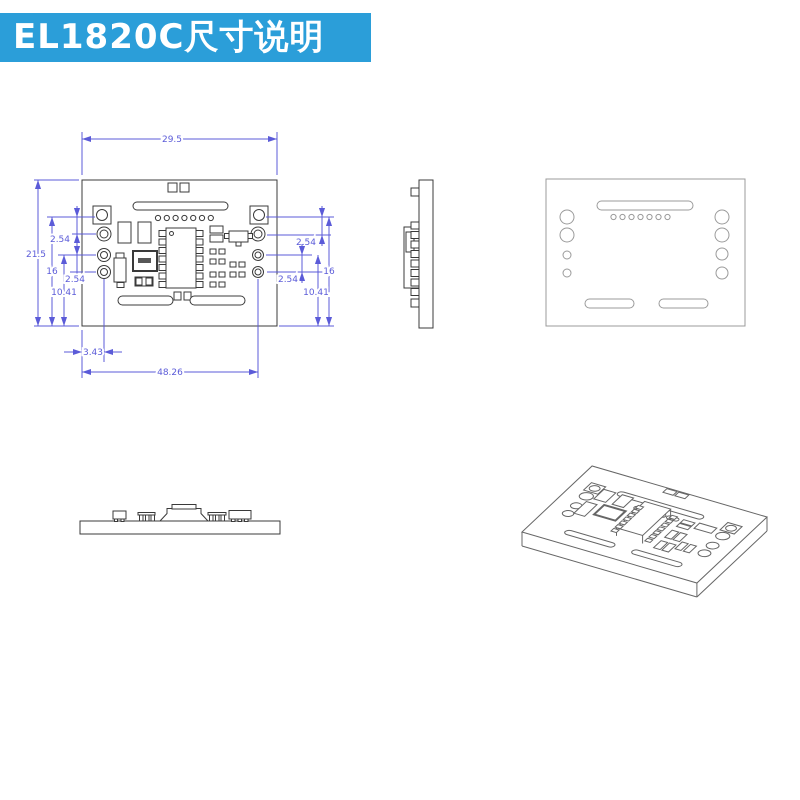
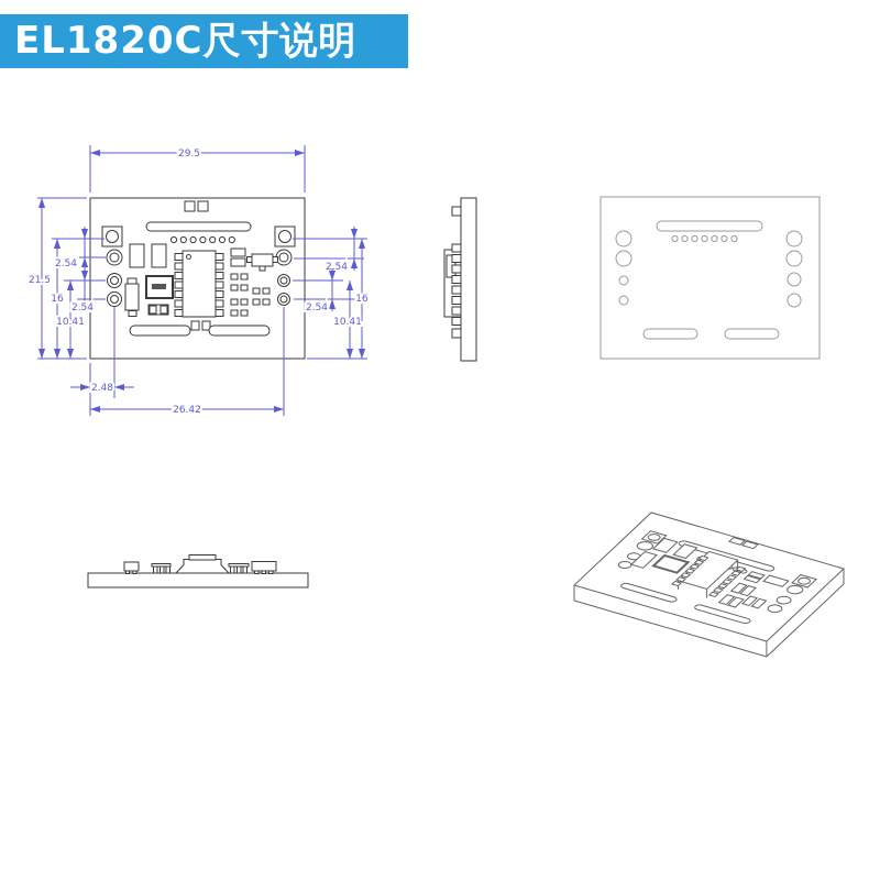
  29.5
  21.5
  16
  10.41
  2.54
  2.54
  2.54
  16
  10.41
  2.54
- 3.43
+ 2.48
- 48.26
+ 26.42
  EL1820C尺寸说明
